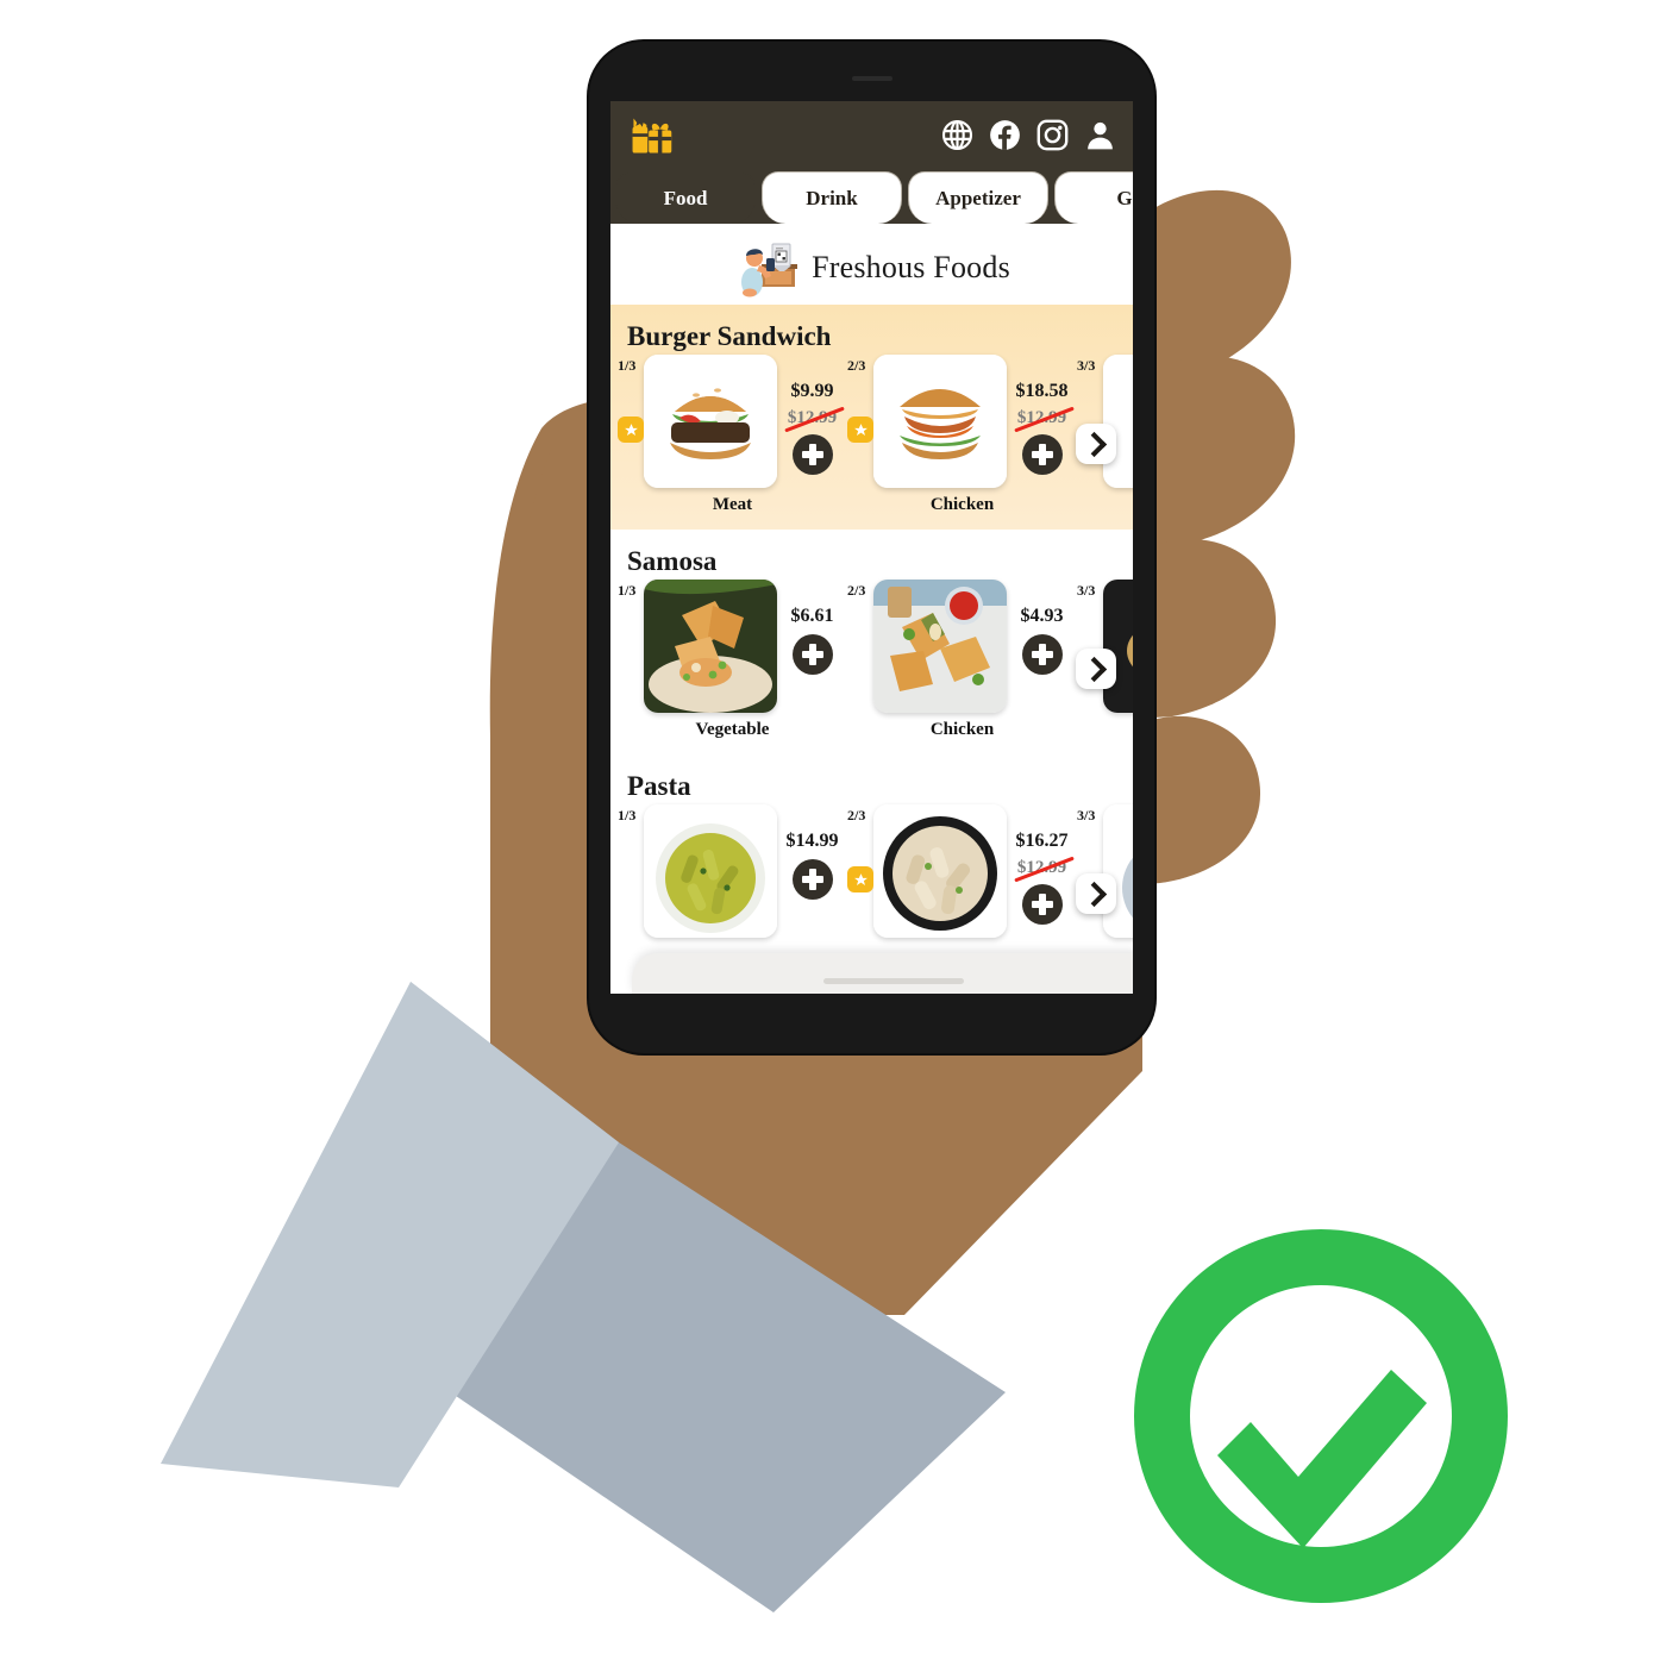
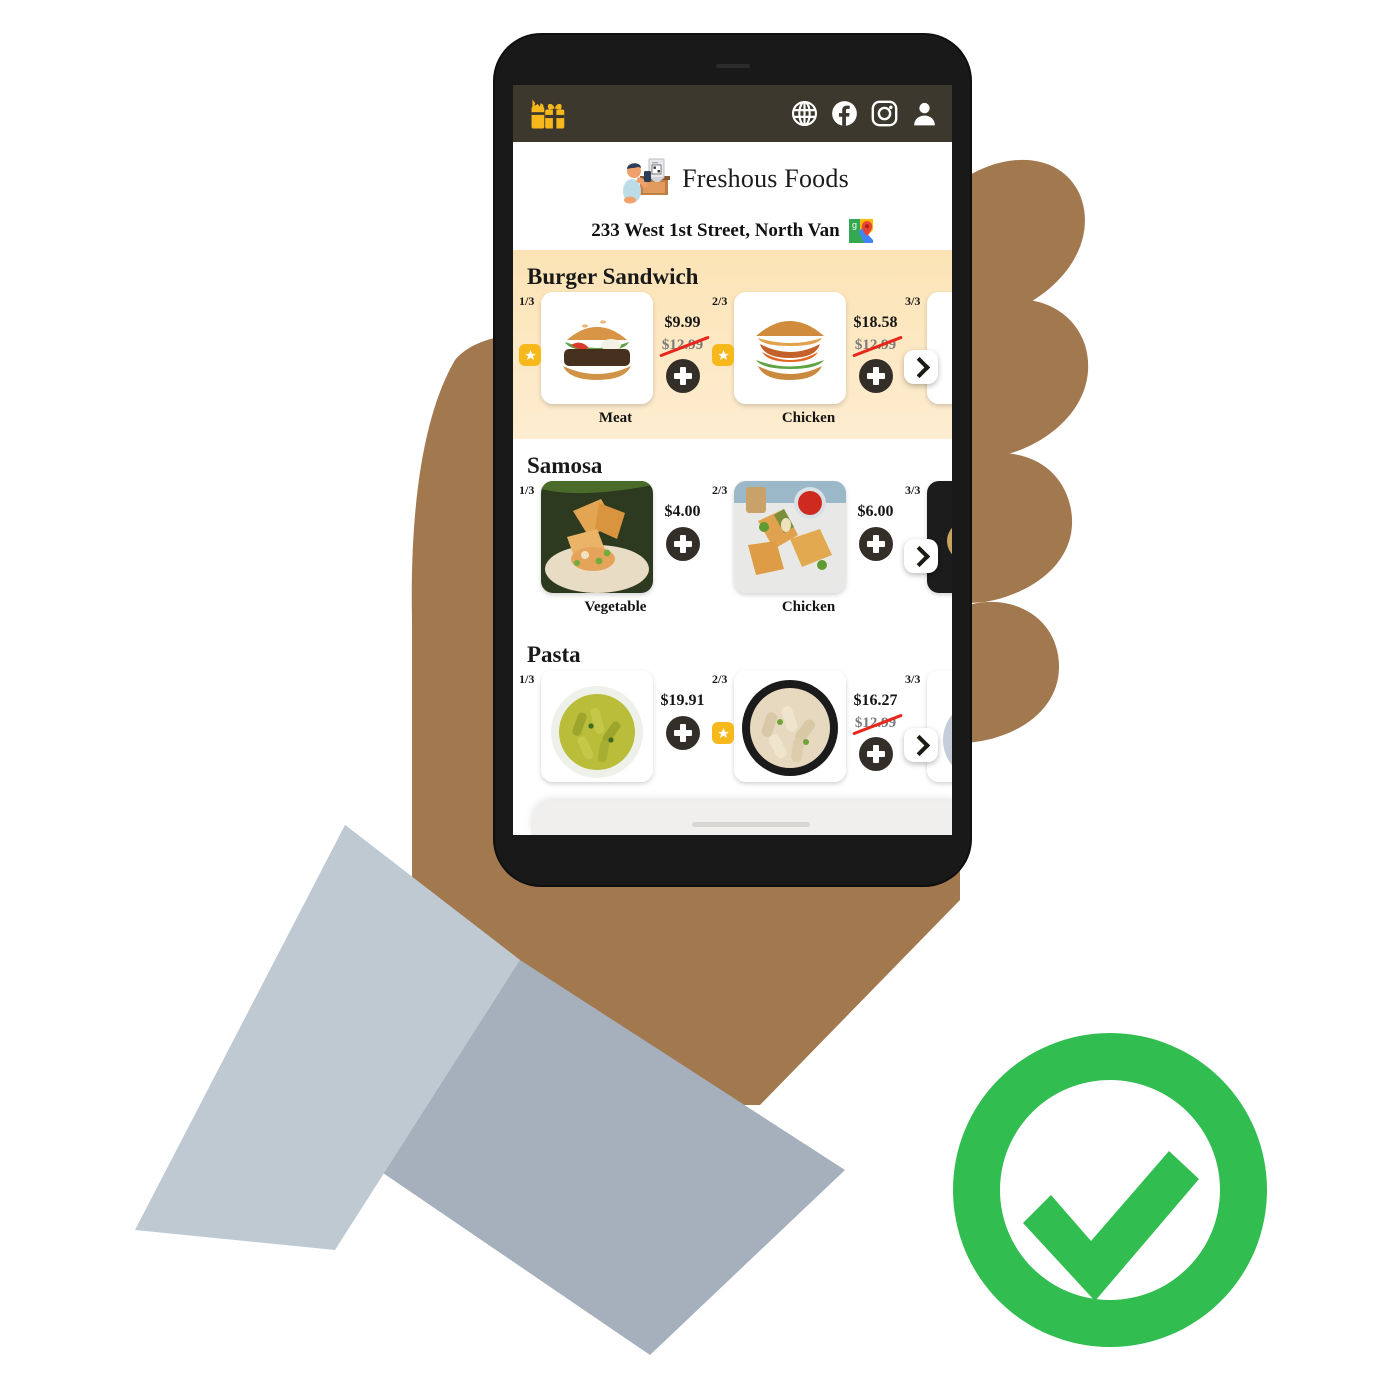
- Food
- Drink
- Appetizer
- G
  Freshous Foods
+ 233 West 1st Street, North Van
+ g
  Burger Sandwich
  1/3
  $9.99
  $12.99
  Meat
  2/3
  $18.58
  $12.99
  Chicken
  3/3
  Samosa
  1/3
- $6.61
+ $4.00
  Vegetable
  2/3
- $4.93
+ $6.00
  Chicken
  3/3
  Pasta
  1/3
- $14.99
+ $19.91
  2/3
  $16.27
  $12.99
  3/3
